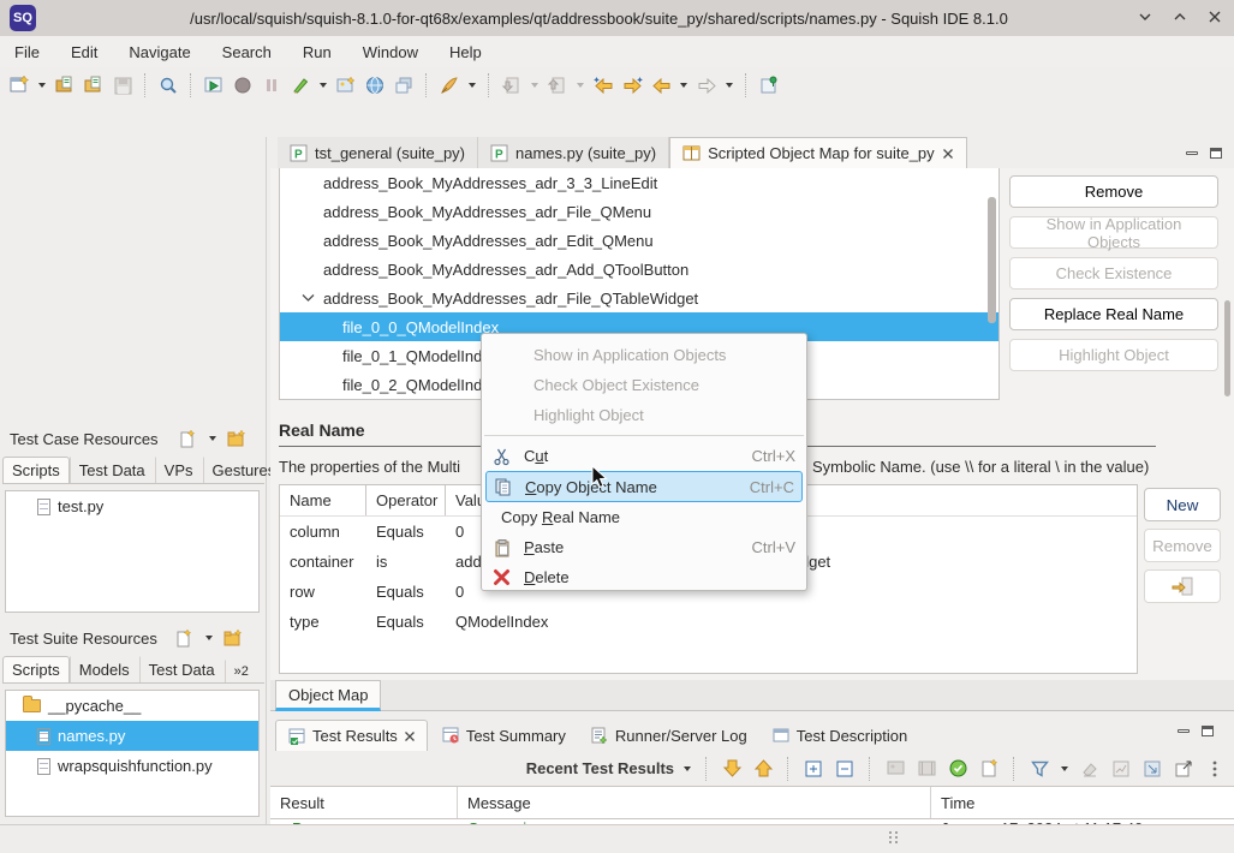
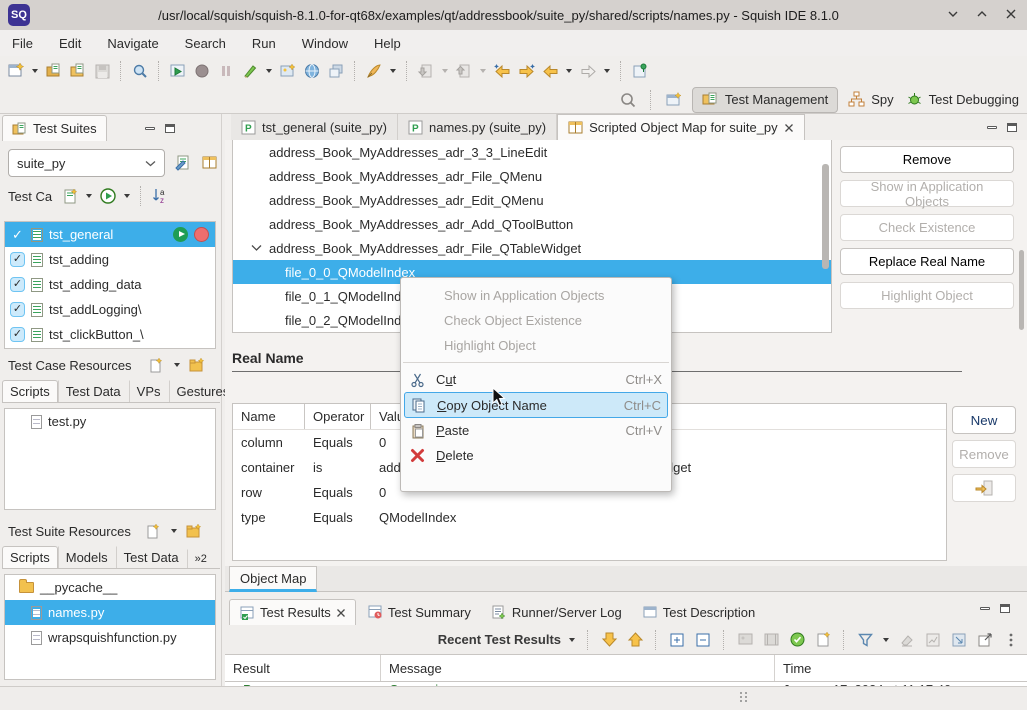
  SQ
  /usr/local/squish/squish-8.1.0-for-qt68x/examples/qt/addressbook/suite_py/shared/scripts/names.py - Squish IDE 8.1.0
  File
  Edit
  Navigate
  Search
  Run
  Window
  Help
+ Test Management
+ Spy
+ Test Debugging
+ Test Suites
+ suite_py
+ Test Ca
+ a
+ z
+ tst_general
+ tst_adding
+ tst_adding_data
+ tst_addLogging\
+ tst_clickButton_\
  Test Case Resources
  Scripts
  Test Data
  VPs
  Gesture
  test.py
  Test Suite Resources
  Scripts
  Models
  Test Data
  »2
  __pycache__
  names.py
  wrapsquishfunction.py
  P
  tst_general (suite_py)
  P
  names.py (suite_py)
  Scripted Object Map for suite_py
  address_Book_MyAddresses_adr_3_3_LineEdit
  address_Book_MyAddresses_adr_File_QMenu
  address_Book_MyAddresses_adr_Edit_QMenu
  address_Book_MyAddresses_adr_Add_QToolButton
  address_Book_MyAddresses_adr_File_QTableWidget
  file_0_0_QModelIndex
  file_0_1_QModelInd
  file_0_2_QModelInd
  Remove
  Show in Application Objects
  Check Existence
  Replace Real Name
  Highlight Object
  Real Name
- The properties of the Multi
- Symbolic Name. (use \\ for a literal \ in the value)
  Name
  Operator
  column
  Equals
  0
  container
  is
  row
  Equals
  0
  type
  Equals
  QModelIndex
  New
  Remove
  Object Map
  Test Results
  Test Summary
  Runner/Server Log
  Test Description
  Recent Test Results
  Result
  Message
  Time
  Show in Application Objects
  Check Object Existence
  Highlight Object
  Cut
  Ctrl+X
  Copy Object Name
  Ctrl+C
- Copy Real Name
  Paste
  Ctrl+V
  Delete
